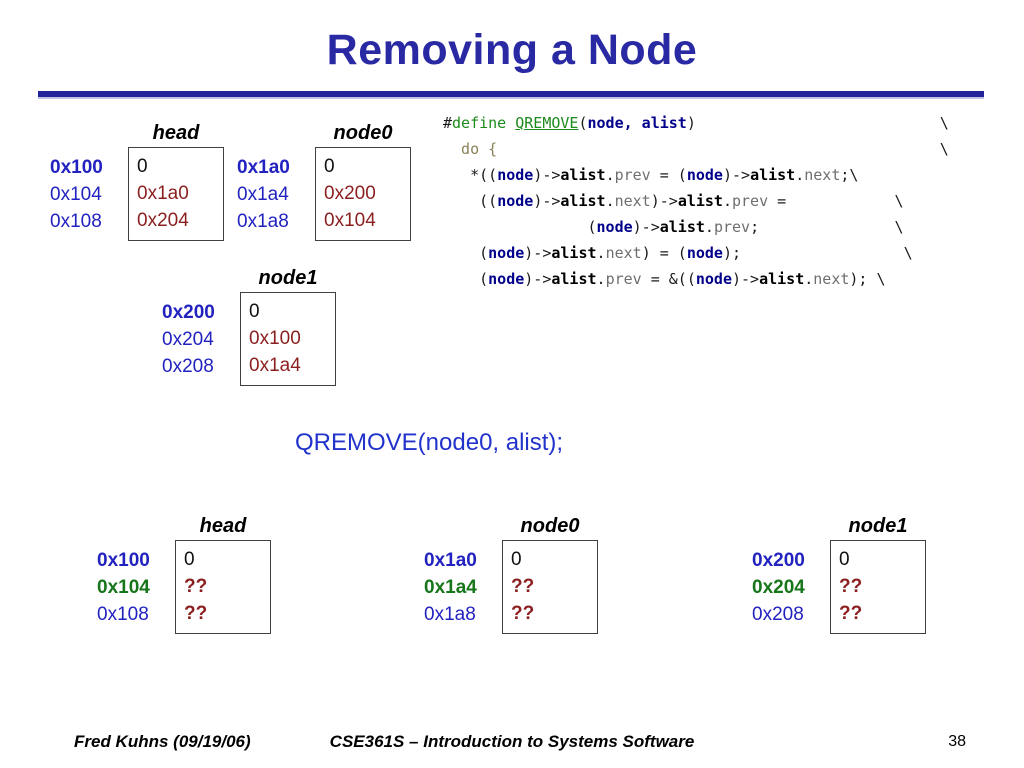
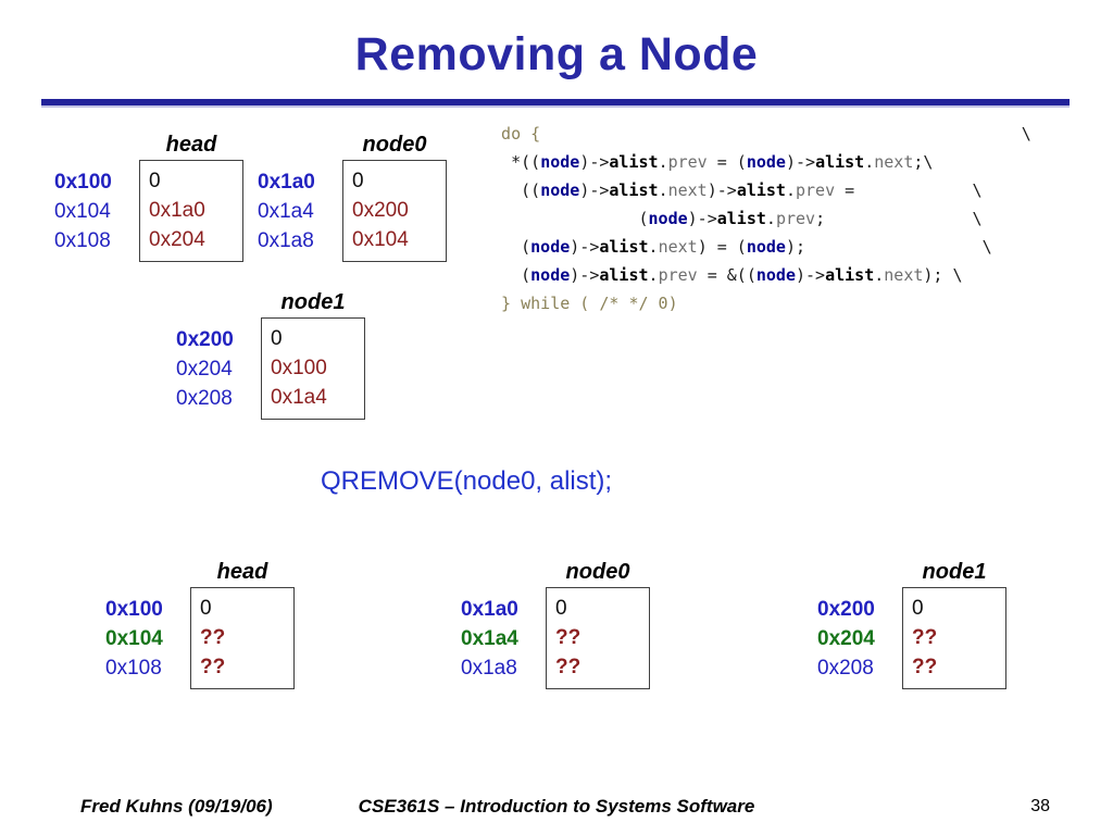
  Removing a Node
- #define QREMOVE(node, alist) \
  do { \
  *((node)->alist.prev = (node)->alist.next;\
  ((node)->alist.next)->alist.prev = \
  (node)->alist.prev; \
  (node)->alist.next) = (node); \
  (node)->alist.prev = &((node)->alist.next); \
+ } while ( /* */ 0)
  head
  0x100
  0x104
  0x108
  0
  0x1a0
  0x204
  node0
  0x1a0
  0x1a4
  0x1a8
  0
  0x200
  0x104
  node1
  0x200
  0x204
  0x208
  0
  0x100
  0x1a4
  head
  0x100
  0x104
  0x108
  0
  ??
  ??
  node0
  0x1a0
  0x1a4
  0x1a8
  0
  ??
  ??
  node1
  0x200
  0x204
  0x208
  0
  ??
  ??
  QREMOVE(node0, alist);
  Fred Kuhns (09/19/06)
  CSE361S – Introduction to Systems Software
  38
